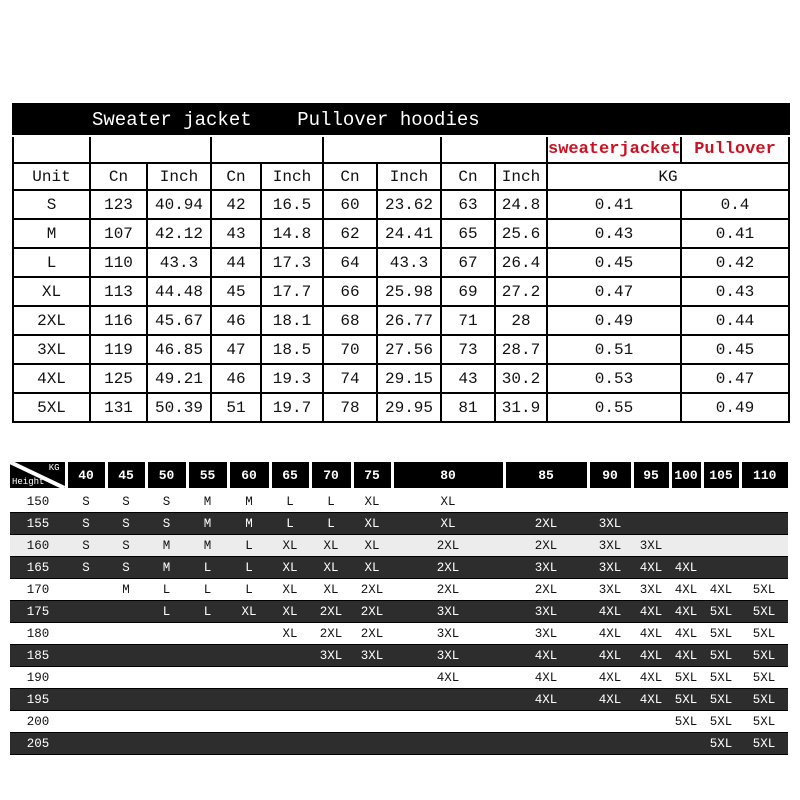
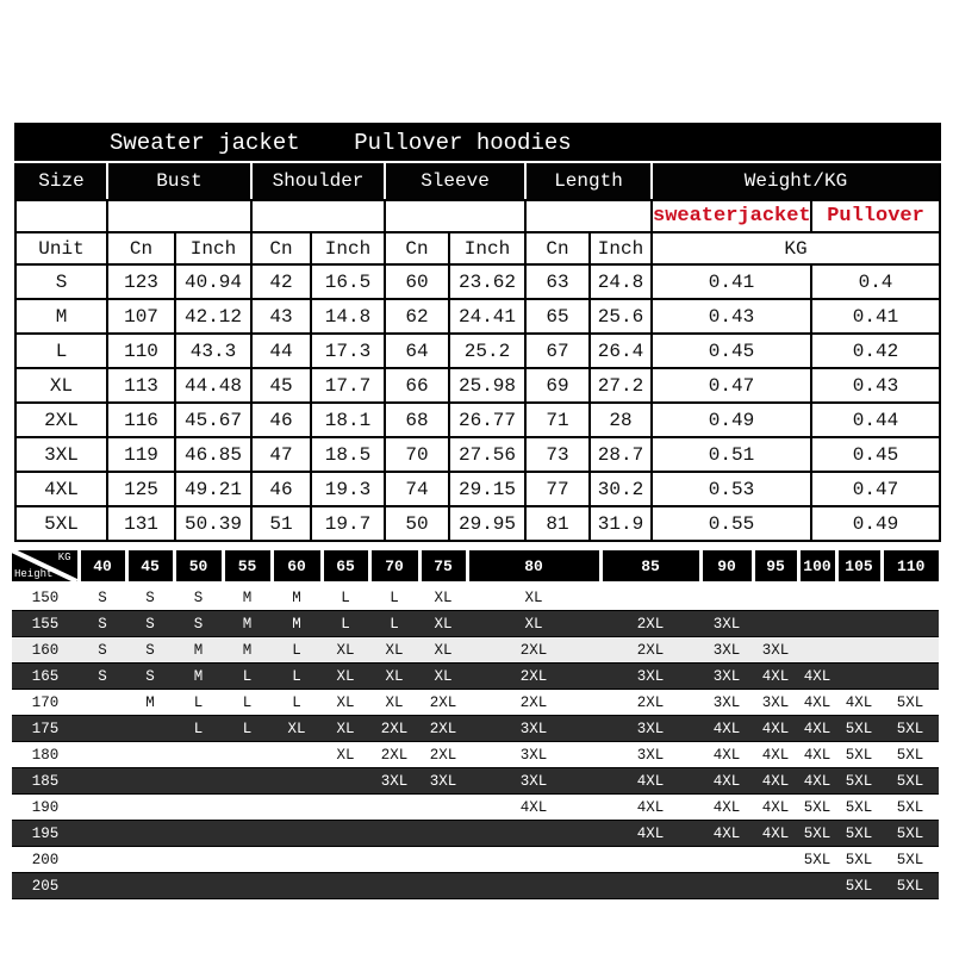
  Sweater jacket Pullover hoodies
+ Size	Bust	Shoulder	Sleeve	Length	Weight/KG
  					sweaterjacket	Pullover
  Unit	Cn	Inch	Cn	Inch	Cn	Inch	Cn	Inch	KG
  S	123	40.94	42	16.5	60	23.62	63	24.8	0.41	0.4
  M	107	42.12	43	14.8	62	24.41	65	25.6	0.43	0.41
- L	110	43.3	44	17.3	64	43.3	67	26.4	0.45	0.42
+ L	110	43.3	44	17.3	64	25.2	67	26.4	0.45	0.42
  XL	113	44.48	45	17.7	66	25.98	69	27.2	0.47	0.43
  2XL	116	45.67	46	18.1	68	26.77	71	28	0.49	0.44
  3XL	119	46.85	47	18.5	70	27.56	73	28.7	0.51	0.45
- 4XL	125	49.21	46	19.3	74	29.15	43	30.2	0.53	0.47
+ 4XL	125	49.21	46	19.3	74	29.15	77	30.2	0.53	0.47
- 5XL	131	50.39	51	19.7	78	29.95	81	31.9	0.55	0.49
+ 5XL	131	50.39	51	19.7	50	29.95	81	31.9	0.55	0.49
  KG Height	40	45	50	55	60	65	70	75	80	85	90	95	100	105	110
  150	S	S	S	M	M	L	L	XL	XL
  155	S	S	S	M	M	L	L	XL	XL	2XL	3XL
  160	S	S	M	M	L	XL	XL	XL	2XL	2XL	3XL	3XL
  165	S	S	M	L	L	XL	XL	XL	2XL	3XL	3XL	4XL	4XL
  170		M	L	L	L	XL	XL	2XL	2XL	2XL	3XL	3XL	4XL	4XL	5XL
  175			L	L	XL	XL	2XL	2XL	3XL	3XL	4XL	4XL	4XL	5XL	5XL
  180						XL	2XL	2XL	3XL	3XL	4XL	4XL	4XL	5XL	5XL
  185							3XL	3XL	3XL	4XL	4XL	4XL	4XL	5XL	5XL
  190									4XL	4XL	4XL	4XL	5XL	5XL	5XL
  195										4XL	4XL	4XL	5XL	5XL	5XL
  200													5XL	5XL	5XL
  205														5XL	5XL
